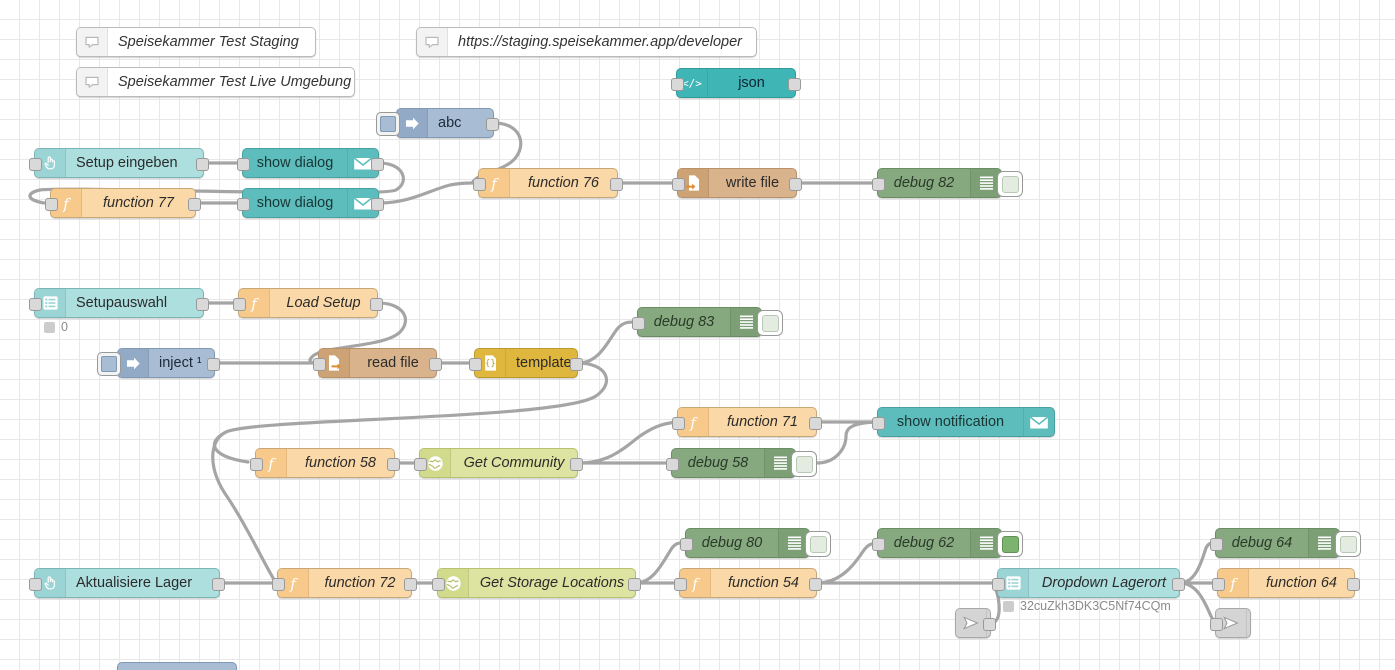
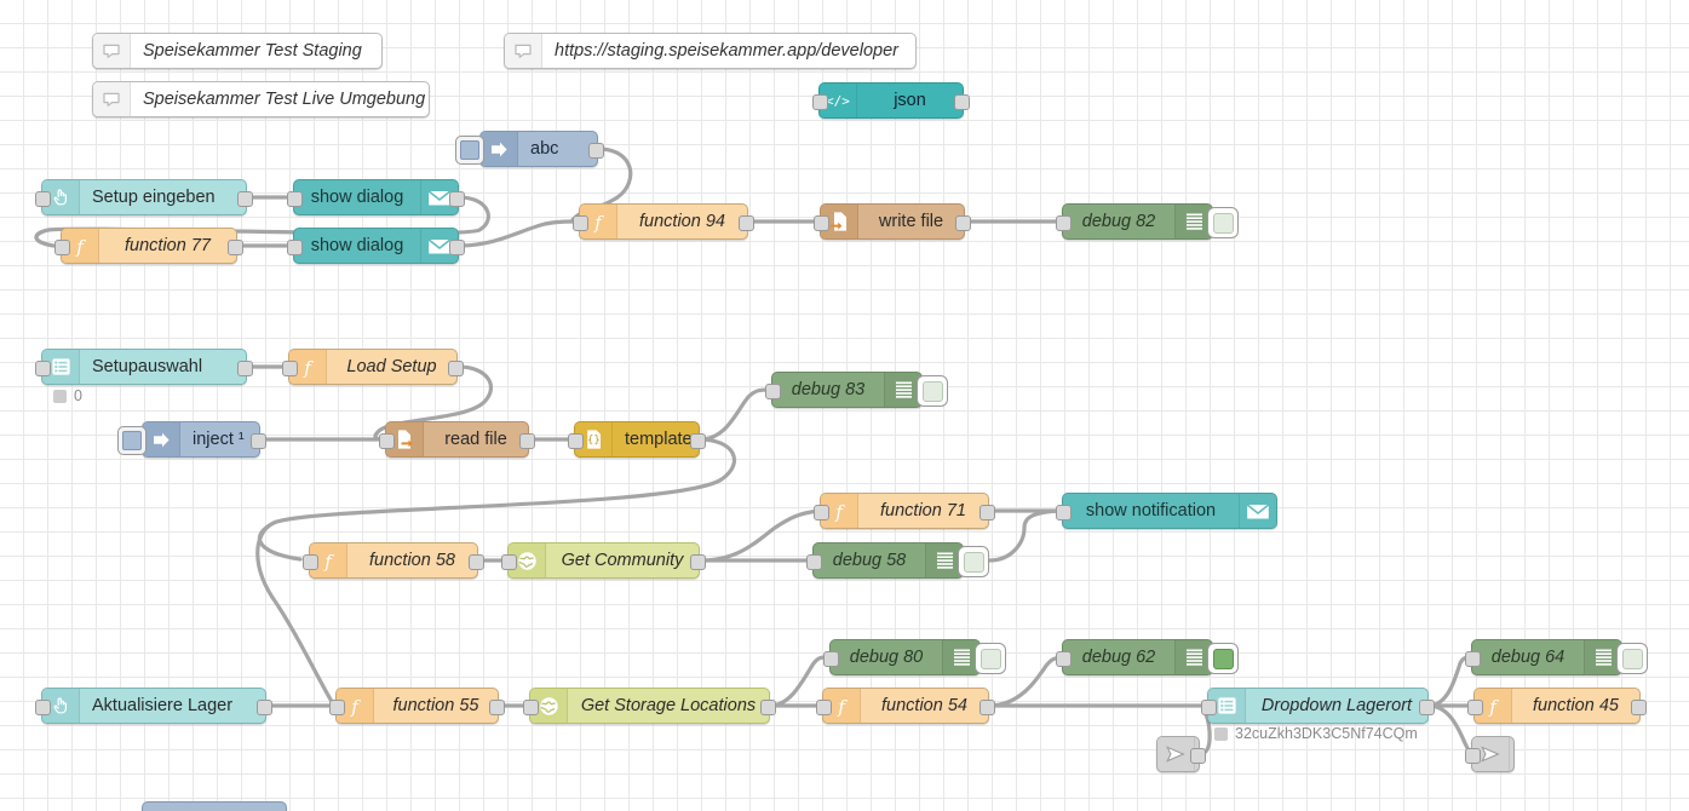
  Speisekammer Test Staging
  Speisekammer Test Live Umgebung
  https://staging.speisekammer.app/developer
  </>
  json
  abc
  Setup eingeben
  show dialog
  f
  function 77
  show dialog
  f
- function 76
+ function 94
  write file
  debug 82
  Setupauswahl
  0
  f
  Load Setup
  inject ¹
  read file
  {}
  template
  debug 83
  f
  function 71
  show notification
  f
  function 58
  Get Community
  debug 58
  Aktualisiere Lager
  f
- function 72
+ function 55
  Get Storage Locations
  debug 80
  f
  function 54
  debug 62
  Dropdown Lagerort
  32cuZkh3DK3C5Nf74CQm
  debug 64
  f
- function 64
+ function 45
